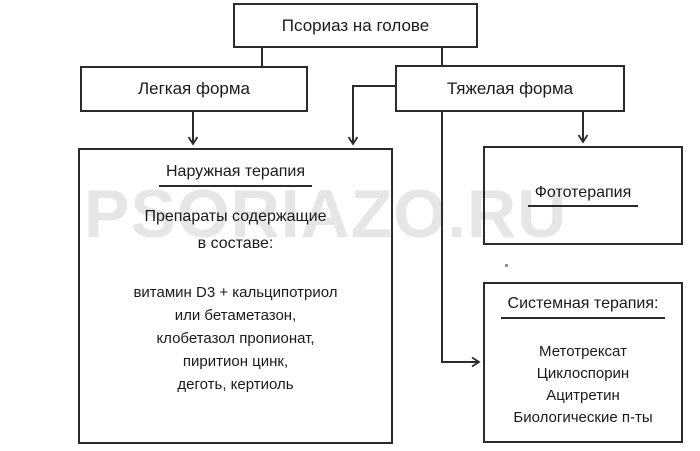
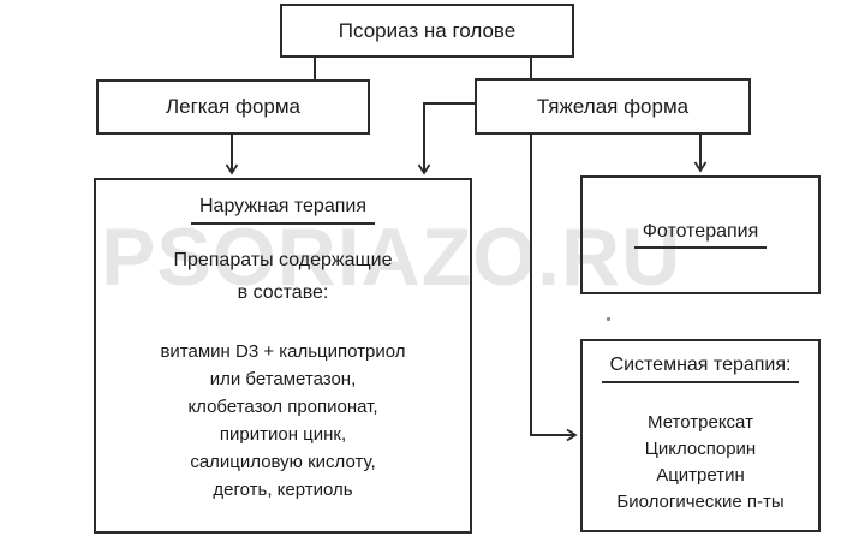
  PSORIAZO.RU
  Псориаз на голове
  Легкая форма
  Тяжелая форма
  Наружная терапия
  Препараты содержащие
  в составе:
  витамин D3 + кальципотриол
  или бетаметазон,
  клобетазол пропионат,
  пиритион цинк,
+ салициловую кислоту,
  деготь, кертиоль
  Фототерапия
  Системная терапия:
  Метотрексат
  Циклоспорин
  Ацитретин
  Биологические п-ты
